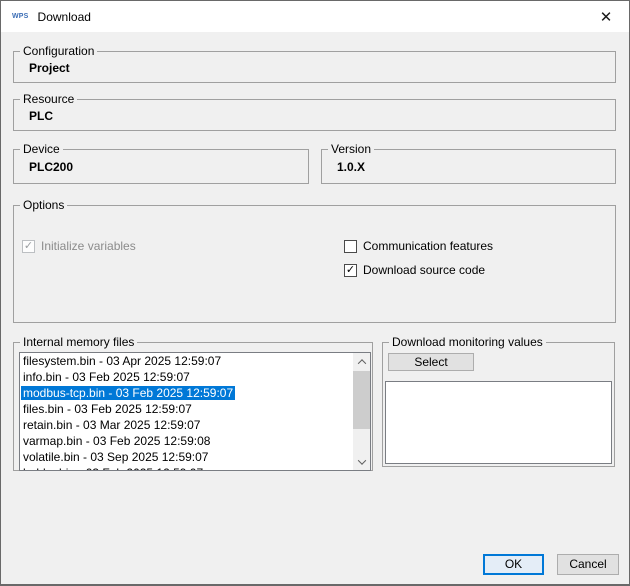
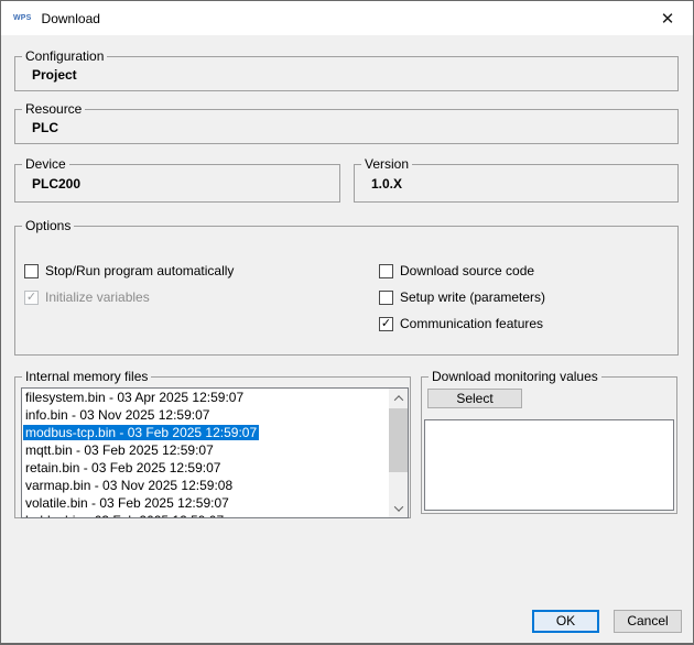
  Download
  ✕
  Configuration
  Project
  Resource
  PLC
  Device
  PLC200
  Version
  1.0.X
  Options
+ Stop/Run program automatically
  ✓
  Initialize variables
- Communication features
+ Download source code
+ Setup write (parameters)
  ✓
- Download source code
+ Communication features
  Internal memory files
  filesystem.bin - 03 Apr 2025 12:59:07
- info.bin - 03 Feb 2025 12:59:07
+ info.bin - 03 Nov 2025 12:59:07
  modbus-tcp.bin - 03 Feb 2025 12:59:07
- files.bin - 03 Feb 2025 12:59:07
+ mqtt.bin - 03 Feb 2025 12:59:07
- retain.bin - 03 Mar 2025 12:59:07
+ retain.bin - 03 Feb 2025 12:59:07
- varmap.bin - 03 Feb 2025 12:59:08
+ varmap.bin - 03 Nov 2025 12:59:08
- volatile.bin - 03 Sep 2025 12:59:07
+ volatile.bin - 03 Feb 2025 12:59:07
  Download monitoring values
  Select
  OK
  Cancel
